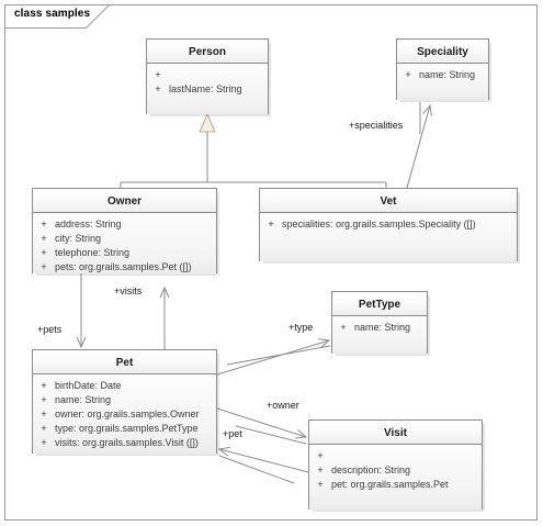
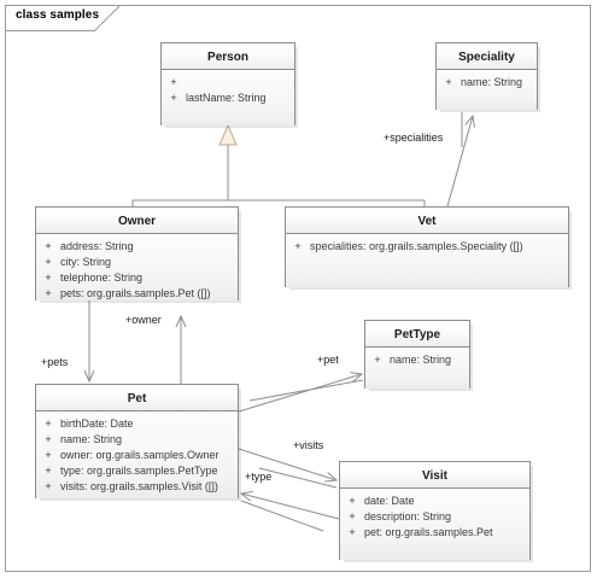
  class samples
  +specialities
- +visits
+ +owner
  +pets
- +type
+ +pet
- +owner
+ +visits
- +pet
+ +type
  Person
  +
  +
  lastName: String
  Speciality
  +
  name: String
  Owner
  +
  address: String
  +
  city: String
  +
  telephone: String
  +
  pets: org.grails.samples.Pet ([])
  Vet
  +
  specialities: org.grails.samples.Speciality ([])
  PetType
  +
  name: String
  Pet
  +
  birthDate: Date
  +
  name: String
  +
  owner: org.grails.samples.Owner
  +
  type: org.grails.samples.PetType
  +
  visits: org.grails.samples.Visit ([])
  Visit
  +
+ date: Date
  +
  description: String
  +
  pet: org.grails.samples.Pet
